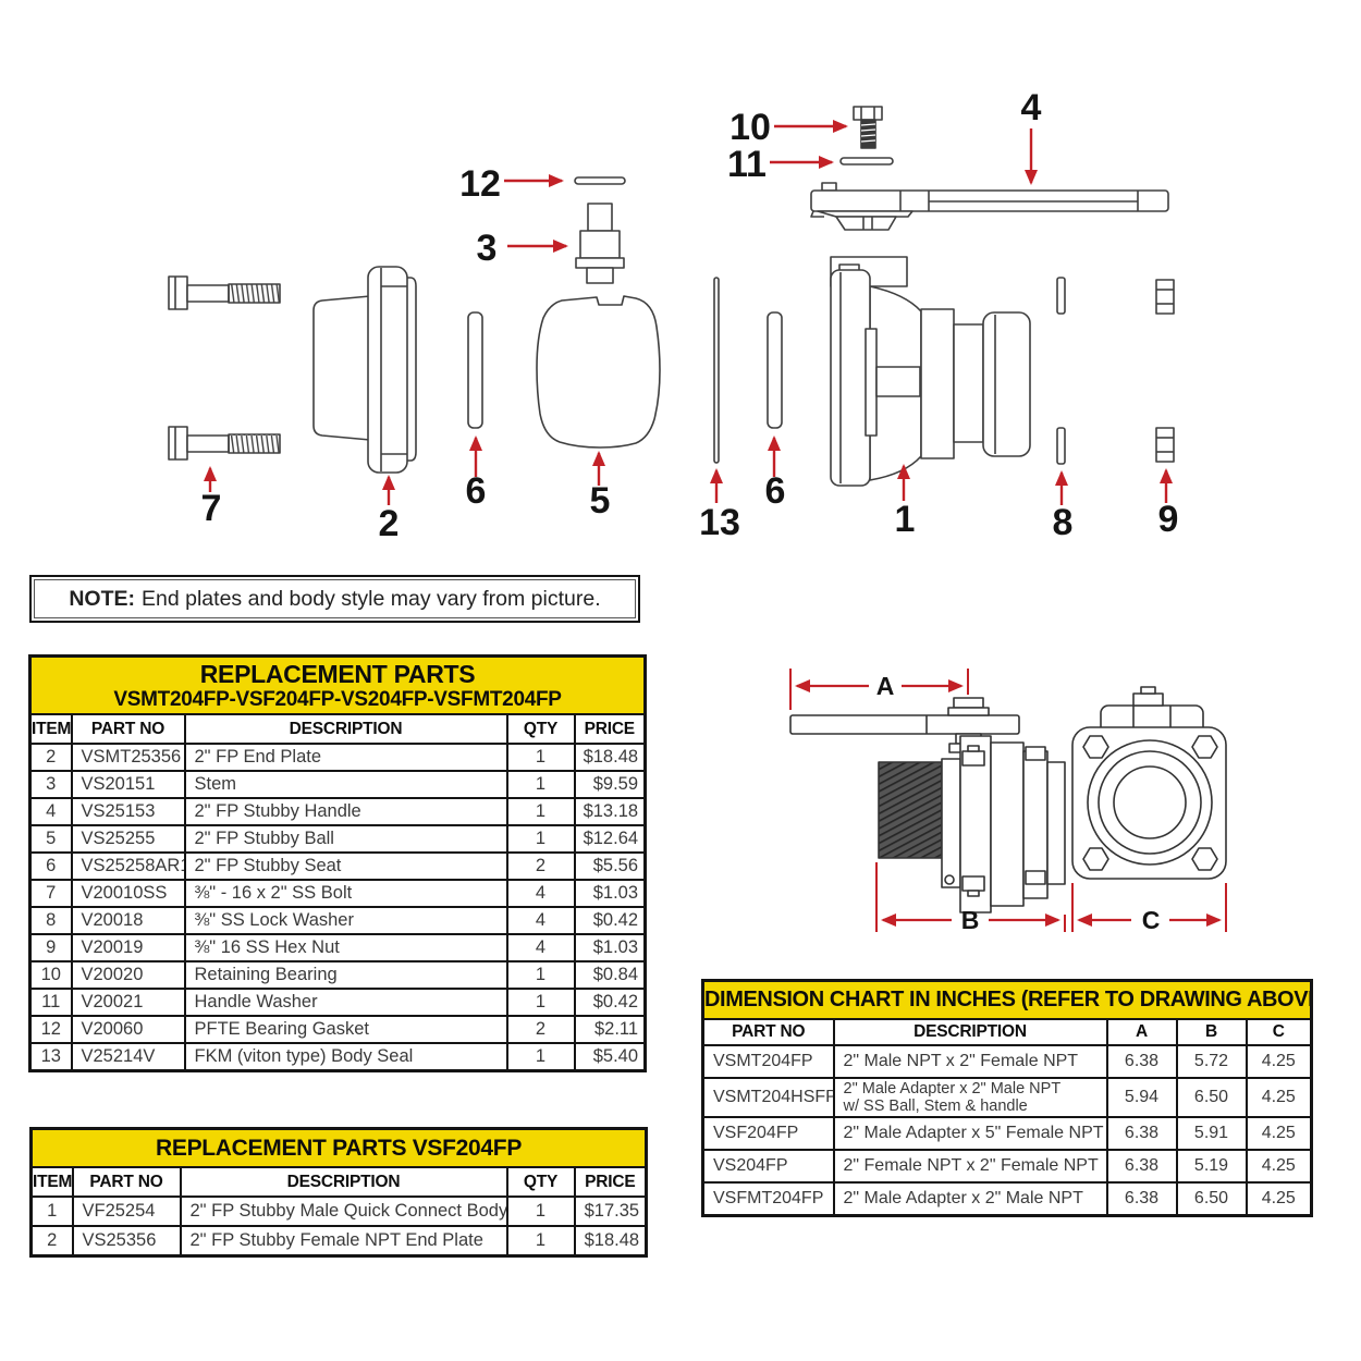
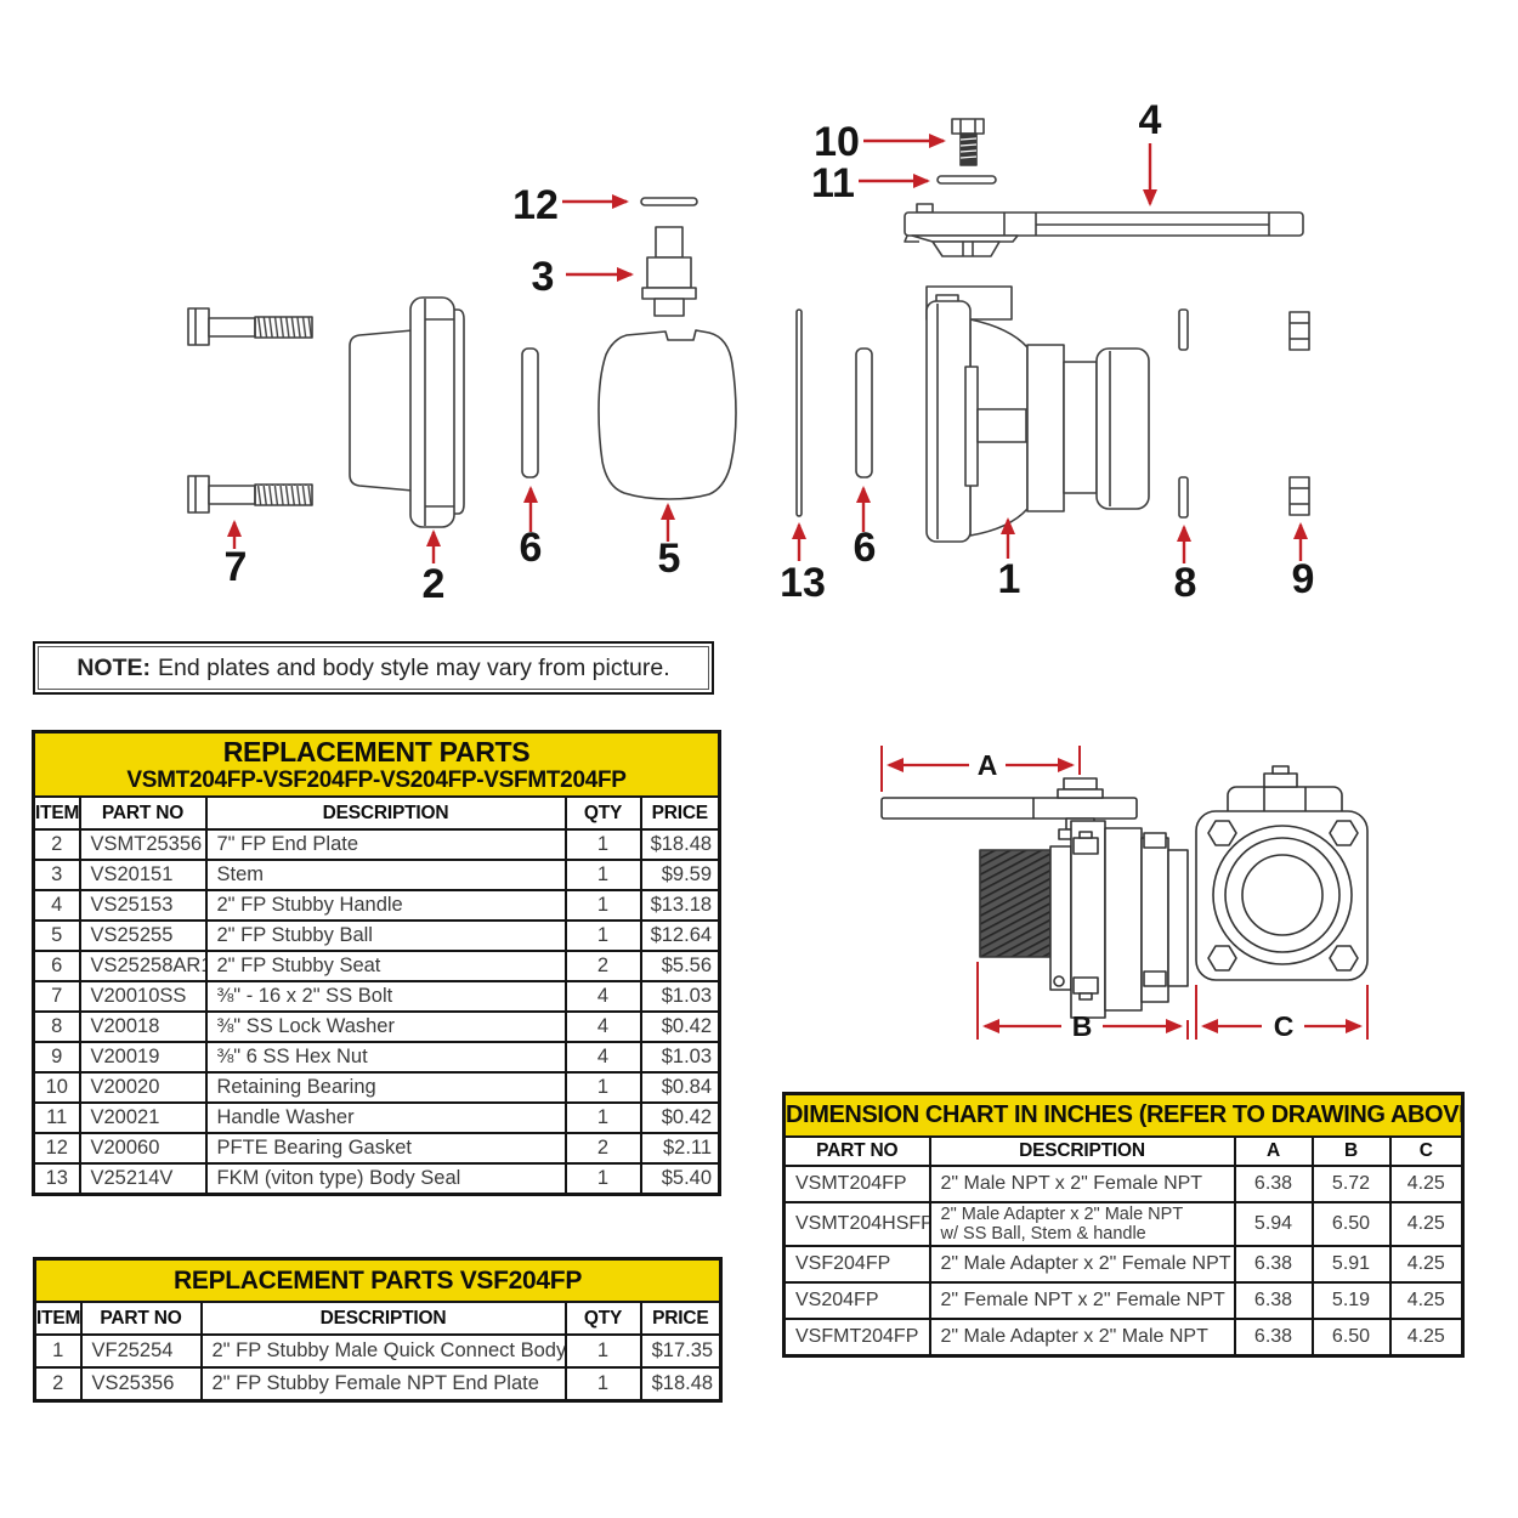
  7
  2
  6
  5
  13
  6
  1
  8
  9
  12
  3
  10
  11
  4
  NOTE:
  End plates and body style may vary from picture.
  REPLACEMENT PARTS VSMT204FP-VSF204FP-VS204FP-VSFMT204FP
  ITEM	PART NO	DESCRIPTION	QTY	PRICE
- 2	VSMT25356	2" FP End Plate	1	$18.48
+ 2	VSMT25356	7" FP End Plate	1	$18.48
  3	VS20151	Stem	1	$9.59
  4	VS25153	2" FP Stubby Handle	1	$13.18
  5	VS25255	2" FP Stubby Ball	1	$12.64
  6	VS25258AR	2" FP Stubby Seat	2	$5.56
  7	V20010SS	⅜" - 16 x 2" SS Bolt	4	$1.03
  8	V20018	⅜" SS Lock Washer	4	$0.42
- 9	V20019	⅜" 16 SS Hex Nut	4	$1.03
+ 9	V20019	⅜" 6 SS Hex Nut	4	$1.03
  10	V20020	Retaining Bearing	1	$0.84
  11	V20021	Handle Washer	1	$0.42
  12	V20060	PFTE Bearing Gasket	2	$2.11
  13	V25214V	FKM (viton type) Body Seal	1	$5.40
  REPLACEMENT PARTS VSF204FP
  ITEM	PART NO	DESCRIPTION	QTY	PRICE
  1	VF25254	2" FP Stubby Male Quick Connect Body	1	$17.35
  2	VS25356	2" FP Stubby Female NPT End Plate	1	$18.48
  A
  B
  C
  DIMENSION CHART IN INCHES (REFER TO DRAWING ABOV
  PART NO	DESCRIPTION	A	B	C
  VSMT204FP	2" Male NPT x 2" Female NPT	6.38	5.72	4.25
  VSMT204HSFP	2" Male Adapter x 2" Male NPT w/ SS Ball, Stem & handle	5.94	6.50	4.25
- VSF204FP	2" Male Adapter x 5" Female NPT	6.38	5.91	4.25
+ VSF204FP	2" Male Adapter x 2" Female NPT	6.38	5.91	4.25
  VS204FP	2" Female NPT x 2" Female NPT	6.38	5.19	4.25
  VSFMT204FP	2" Male Adapter x 2" Male NPT	6.38	6.50	4.25
